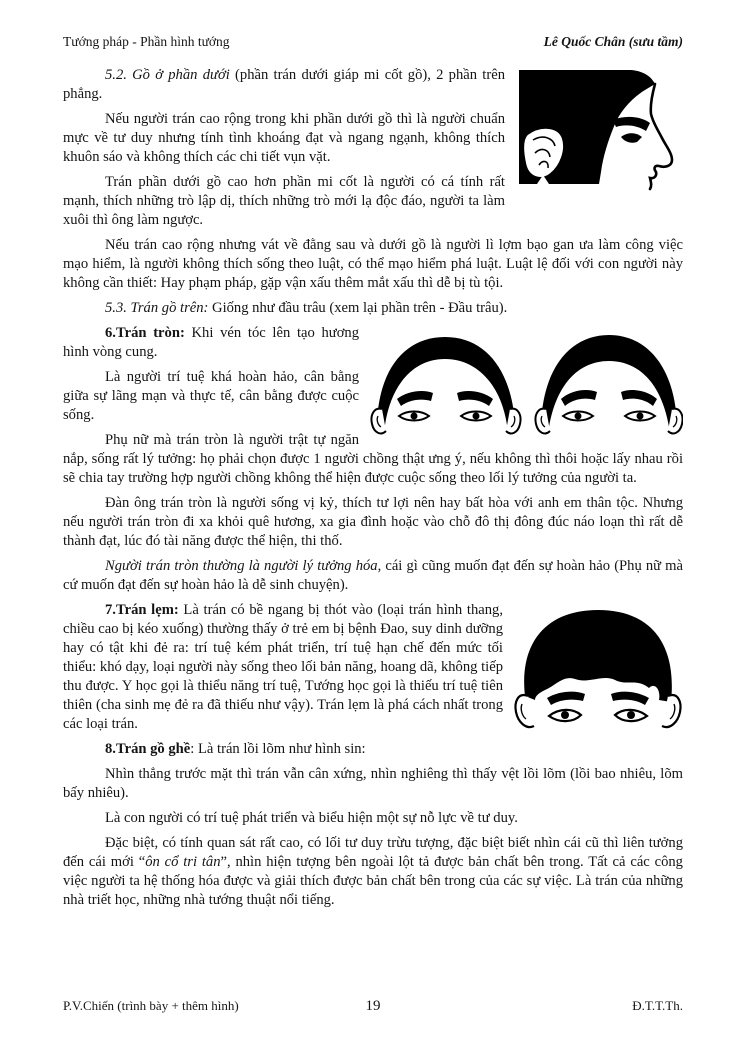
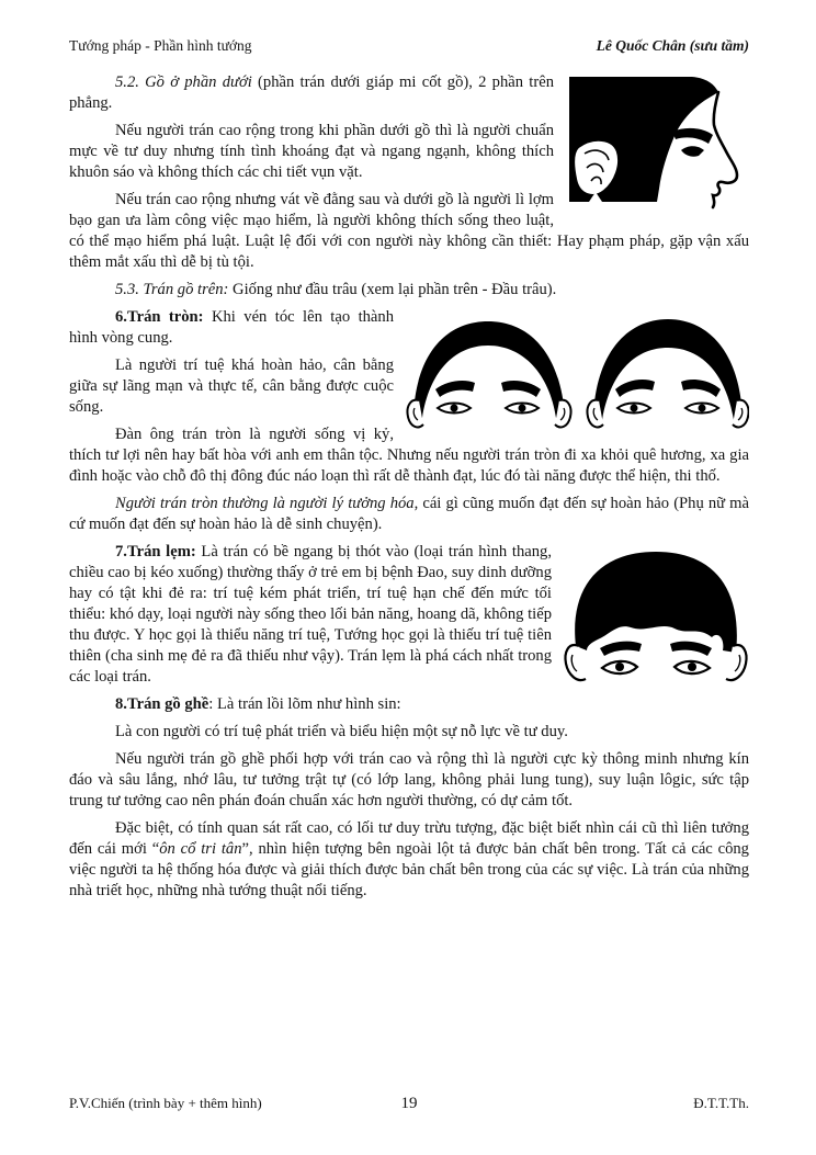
  Tướng pháp - Phần hình tướng
  Lê Quốc Chân (sưu tầm)
  5.2. Gồ ở phần dưới (phần trán dưới giáp mi cốt gồ), 2 phần trên phẳng.
  Nếu người trán cao rộng trong khi phần dưới gồ thì là người chuẩn mực về tư duy nhưng tính tình khoáng đạt và ngang ngạnh, không thích khuôn sáo và không thích các chi tiết vụn vặt.
- Trán phần dưới gồ cao hơn phần mi cốt là người có cá tính rất mạnh, thích những trò lập dị, thích những trò mới lạ độc đáo, người ta làm xuôi thì ông làm ngược.
  Nếu trán cao rộng nhưng vát về đằng sau và dưới gồ là người lì lợm bạo gan ưa làm công việc mạo hiểm, là người không thích sống theo luật, có thể mạo hiểm phá luật. Luật lệ đối với con người này không cần thiết: Hay phạm pháp, gặp vận xấu thêm mắt xấu thì dễ bị tù tội.
  5.3. Trán gồ trên: Giống như đầu trâu (xem lại phần trên - Đầu trâu).
- 6.Trán tròn: Khi vén tóc lên tạo hương hình vòng cung.
+ 6.Trán tròn: Khi vén tóc lên tạo thành hình vòng cung.
  Là người trí tuệ khá hoàn hảo, cân bằng giữa sự lãng mạn và thực tế, cân bằng được cuộc sống.
- Phụ nữ mà trán tròn là người trật tự ngăn nắp, sống rất lý tưởng: họ phải chọn được 1 người chồng thật ưng ý, nếu không thì thôi hoặc lấy nhau rồi sẽ chia tay trường hợp người chồng không thể hiện được cuộc sống theo lối lý tưởng của người ta.
  Đàn ông trán tròn là người sống vị kỷ, thích tư lợi nên hay bất hòa với anh em thân tộc. Nhưng nếu người trán tròn đi xa khỏi quê hương, xa gia đình hoặc vào chỗ đô thị đông đúc náo loạn thì rất dễ thành đạt, lúc đó tài năng được thể hiện, thi thố.
  Người trán tròn thường là người lý tưởng hóa, cái gì cũng muốn đạt đến sự hoàn hảo (Phụ nữ mà cứ muốn đạt đến sự hoàn hảo là dễ sinh chuyện).
  7.Trán lẹm: Là trán có bề ngang bị thót vào (loại trán hình thang, chiều cao bị kéo xuống) thường thấy ở trẻ em bị bệnh Đao, suy dinh dưỡng hay có tật khi đẻ ra: trí tuệ kém phát triển, trí tuệ hạn chế đến mức tối thiểu: khó dạy, loại người này sống theo lối bản năng, hoang dã, không tiếp thu được. Y học gọi là thiểu năng trí tuệ, Tướng học gọi là thiếu trí tuệ tiên thiên (cha sinh mẹ đẻ ra đã thiếu như vậy). Trán lẹm là phá cách nhất trong các loại trán.
  8.Trán gồ ghề: Là trán lồi lõm như hình sin:
- Nhìn thẳng trước mặt thì trán vẫn cân xứng, nhìn nghiêng thì thấy vệt lồi lõm (lồi bao nhiêu, lõm bấy nhiêu).
  Là con người có trí tuệ phát triển và biểu hiện một sự nỗ lực về tư duy.
+ Nếu người trán gồ ghề phối hợp với trán cao và rộng thì là người cực kỳ thông minh nhưng kín đáo và sâu lắng, nhớ lâu, tư tưởng trật tự (có lớp lang, không phải lung tung), suy luận lôgic, sức tập trung tư tưởng cao nên phán đoán chuẩn xác hơn người thường, có dự cảm tốt.
  Đặc biệt, có tính quan sát rất cao, có lối tư duy trừu tượng, đặc biệt biết nhìn cái cũ thì liên tưởng đến cái mới “ôn cổ tri tân”, nhìn hiện tượng bên ngoài lột tả được bản chất bên trong. Tất cả các công việc người ta hệ thống hóa được và giải thích được bản chất bên trong của các sự việc. Là trán của những nhà triết học, những nhà tướng thuật nổi tiếng.
  P.V.Chiến (trình bày + thêm hình)
  19
  Đ.T.T.Th.
